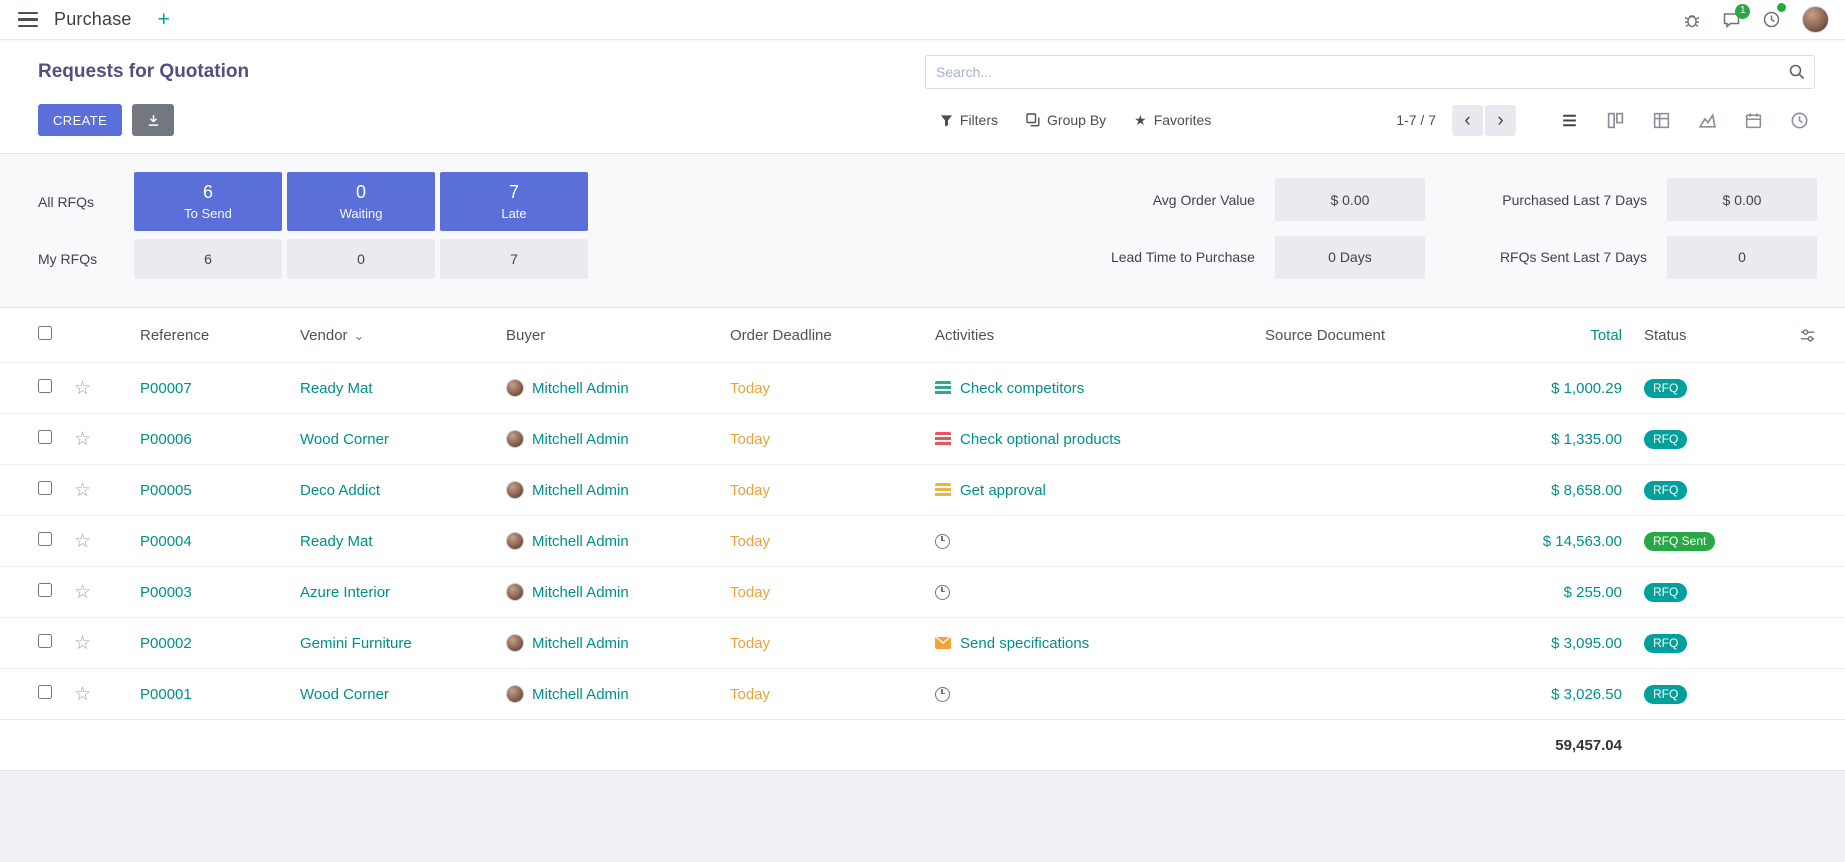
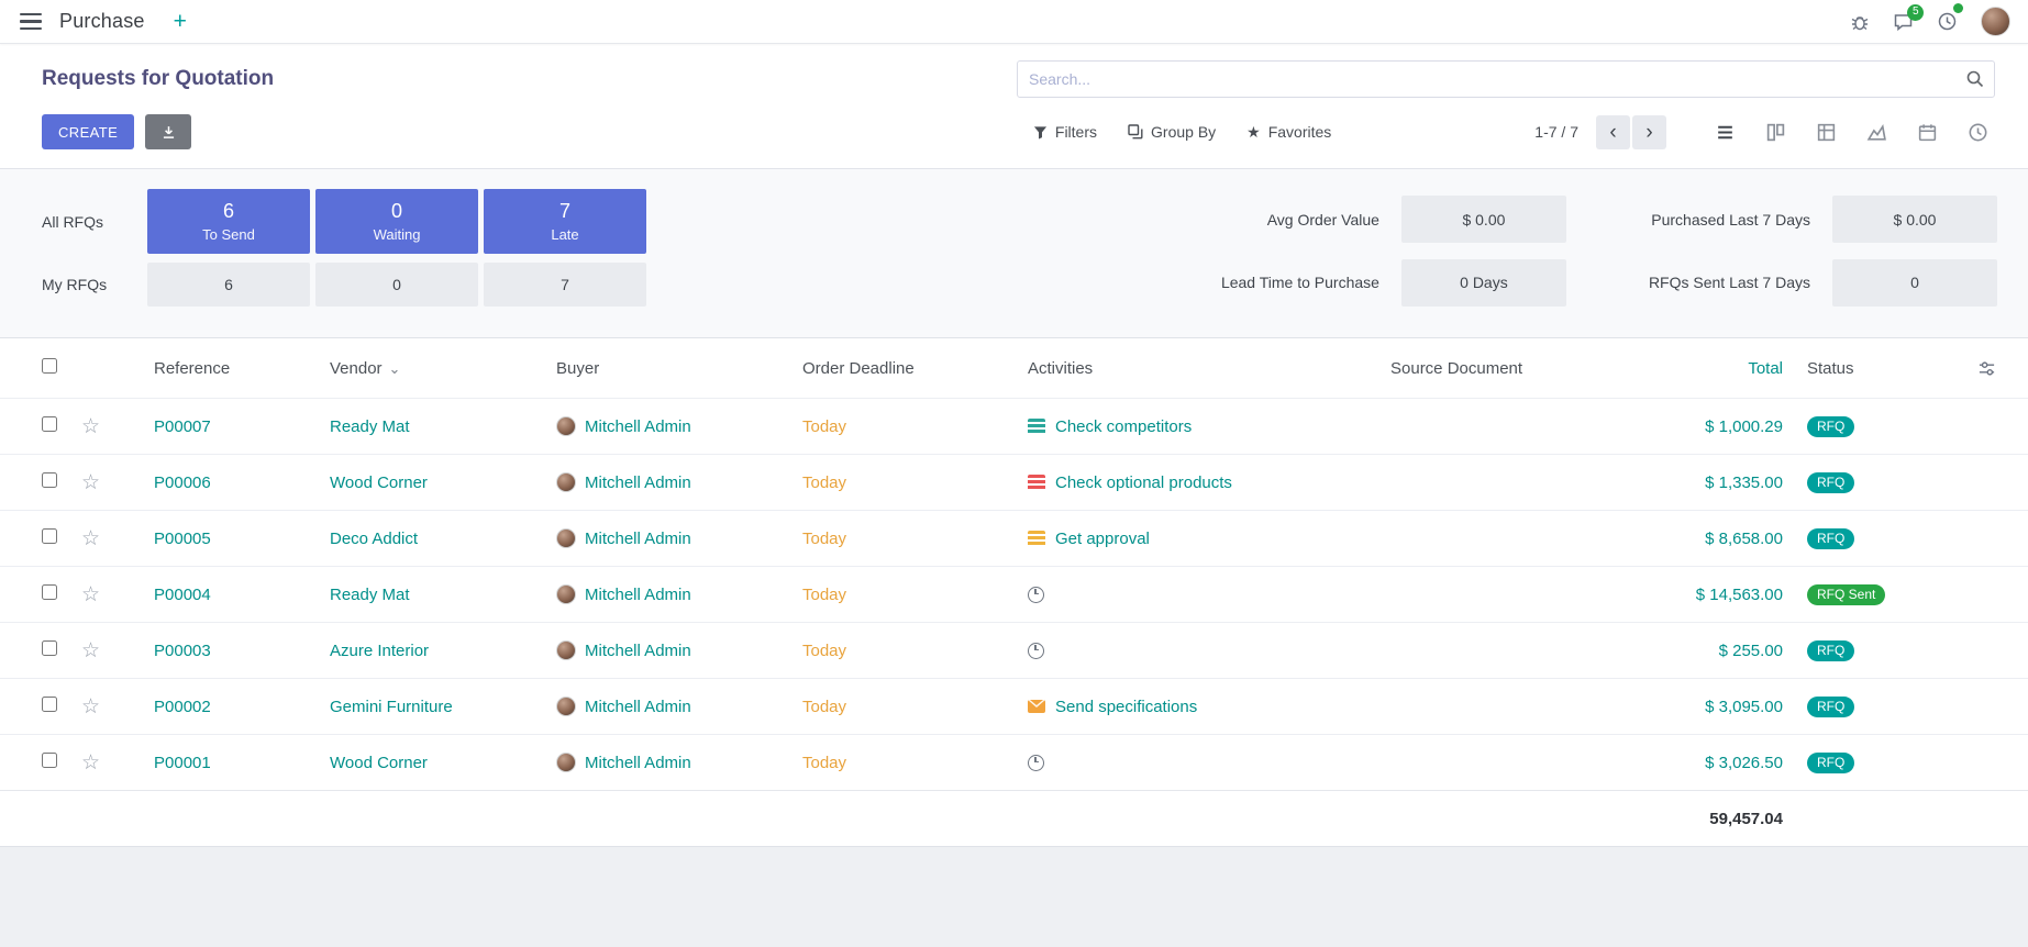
  Purchase
  +
- 1
+ 5
  Requests for Quotation
  Search...
  CREATE
  Filters
  Group By
  ★
  Favorites
  1-7 / 7
  ‹
  ›
  All RFQs
  6
  To Send
  0
  Waiting
  7
  Late
  My RFQs
  6
  0
  7
  Avg Order Value
  $ 0.00
  Purchased Last 7 Days
  $ 0.00
  Lead Time to Purchase
  0 Days
  RFQs Sent Last 7 Days
  0
  Reference
  Vendor ⌄
  Buyer
  Order Deadline
  Activities
  Source Document
  Total
  Status
  ☆
  P00007
  Ready Mat
  Mitchell Admin
  Today
  Check competitors
  $ 1,000.29
  RFQ
  ☆
  P00006
  Wood Corner
  Mitchell Admin
  Today
  Check optional products
  $ 1,335.00
  RFQ
  ☆
  P00005
  Deco Addict
  Mitchell Admin
  Today
  Get approval
  $ 8,658.00
  RFQ
  ☆
  P00004
  Ready Mat
  Mitchell Admin
  Today
  $ 14,563.00
  RFQ Sent
  ☆
  P00003
  Azure Interior
  Mitchell Admin
  Today
  $ 255.00
  RFQ
  ☆
  P00002
  Gemini Furniture
  Mitchell Admin
  Today
  Send specifications
  $ 3,095.00
  RFQ
  ☆
  P00001
  Wood Corner
  Mitchell Admin
  Today
  $ 3,026.50
  RFQ
  59,457.04
